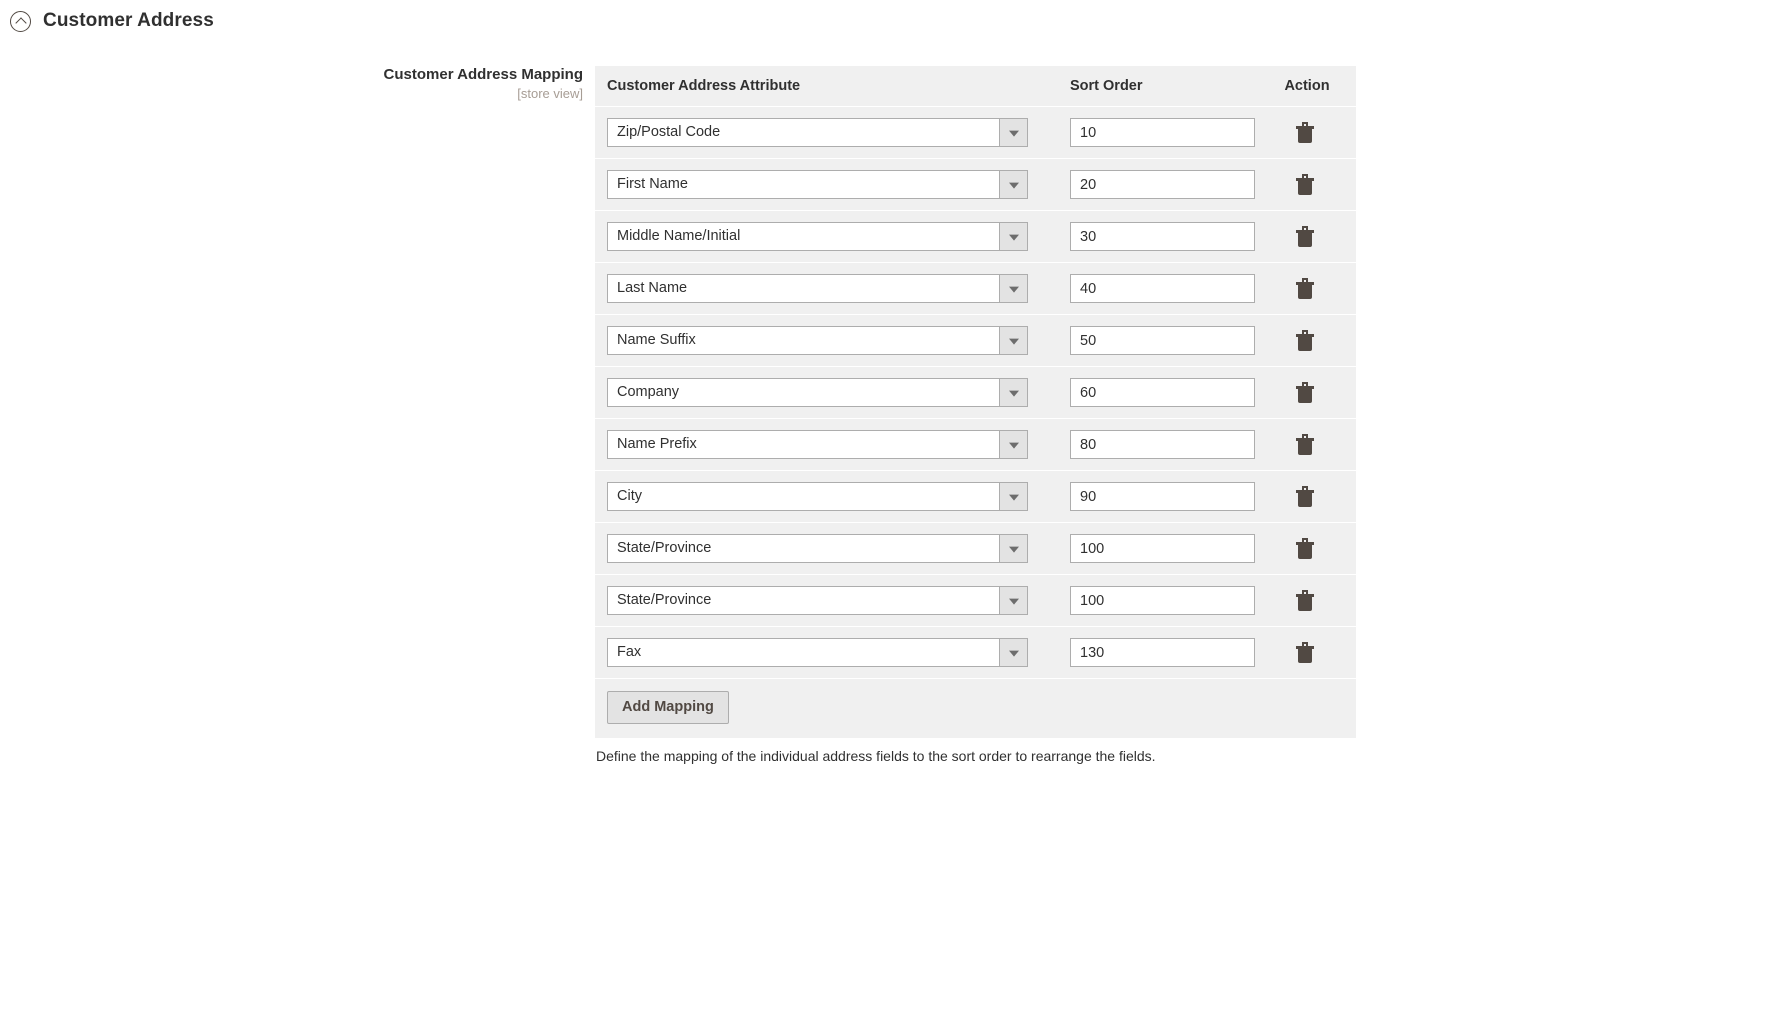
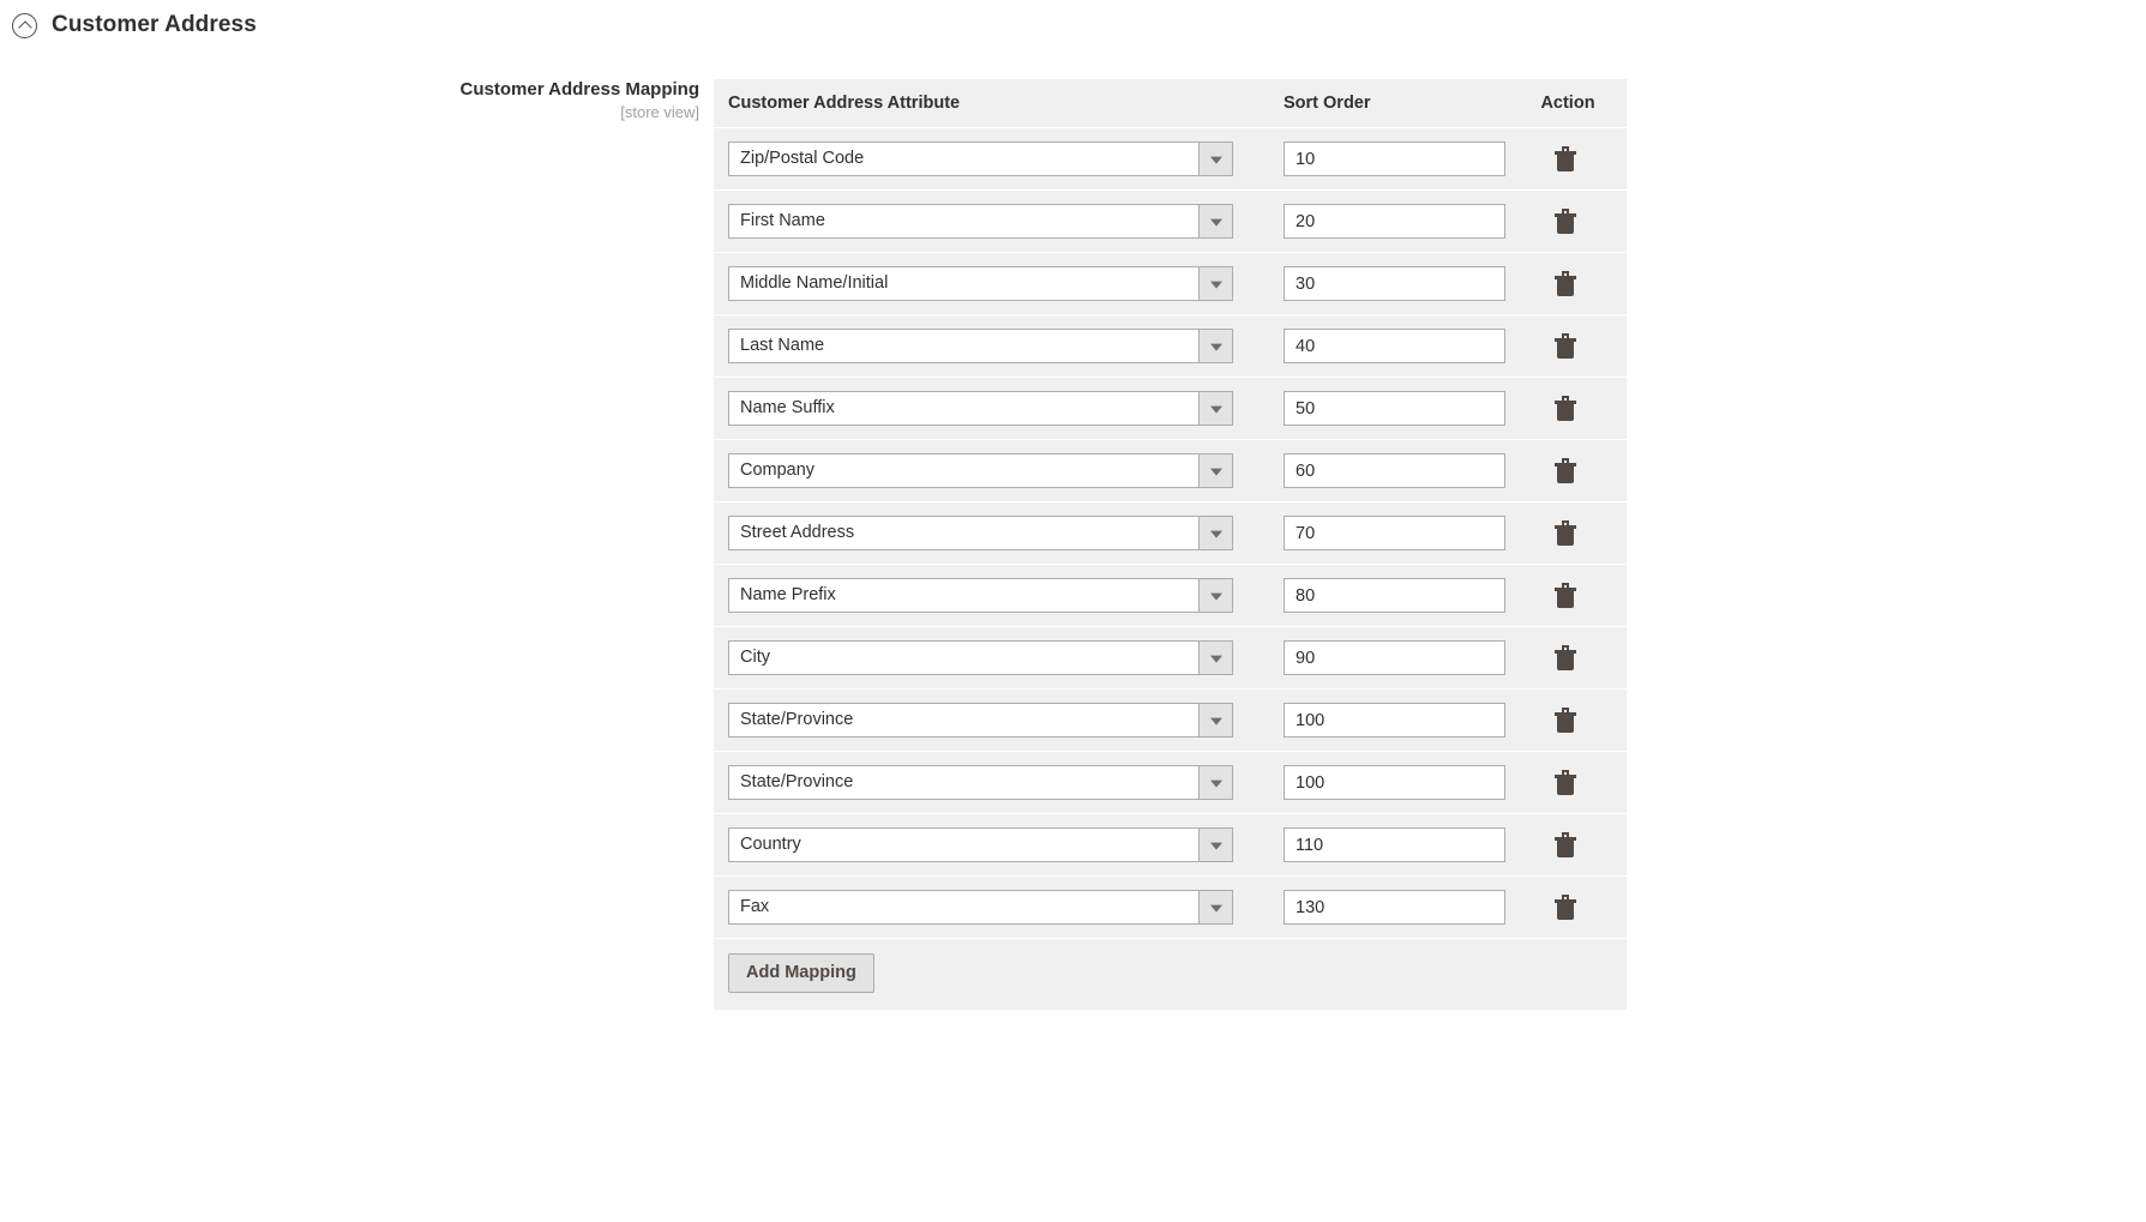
  Customer Address
  Customer Address Mapping
  [store view]
  Customer Address Attribute	Sort Order	Action
  Zip/Postal Code	10
  First Name	20
  Middle Name/Initial	30
  Last Name	40
  Name Suffix	50
  Company	60
+ Street Address	70
  Name Prefix	80
  City	90
  State/Province	100
  State/Province	100
+ Country	110
  Fax	130
  Add Mapping
- Define the mapping of the individual address fields to the sort order to rearrange the fields.
